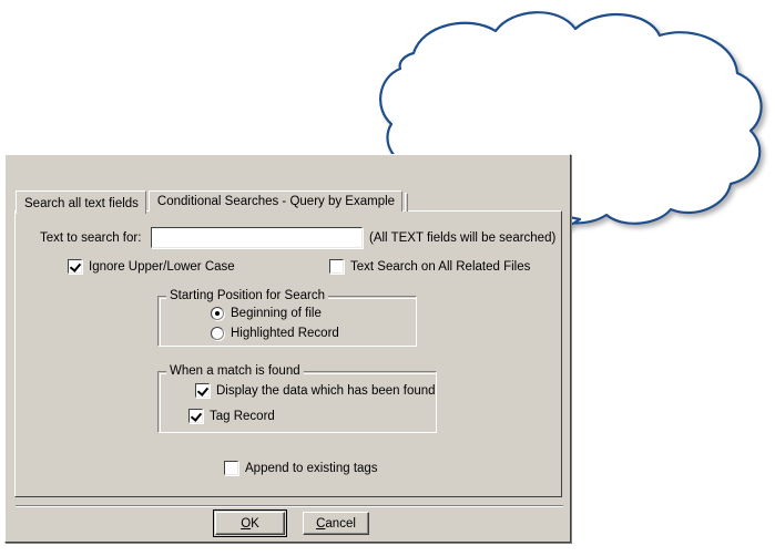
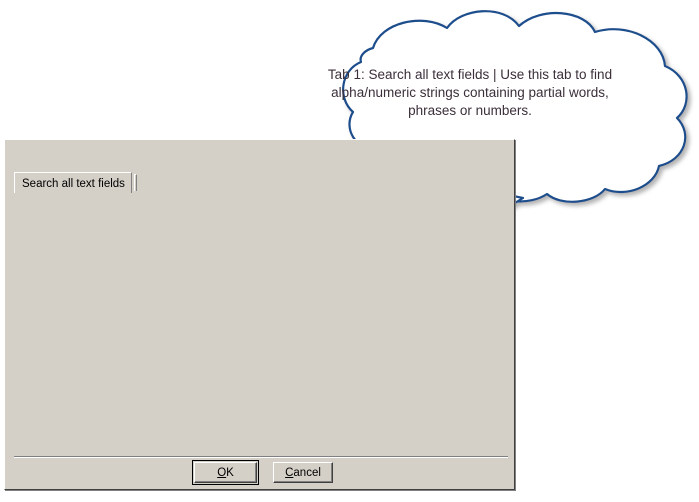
+ Tab 1: Search all text fields | Use this tab to find alpha/numeric strings containing partial words, phrases or numbers.
  Search all text fields
- Conditional Searches - Query by Example
- Text to search for:
- (All TEXT fields will be searched)
- Ignore Upper/Lower Case
- Text Search on All Related Files
- Starting Position for Search
- Beginning of file
- Highlighted Record
- When a match is found
- Display the data which has been found
- Tag Record
- Append to existing tags
  O
  K
  C
  ancel
